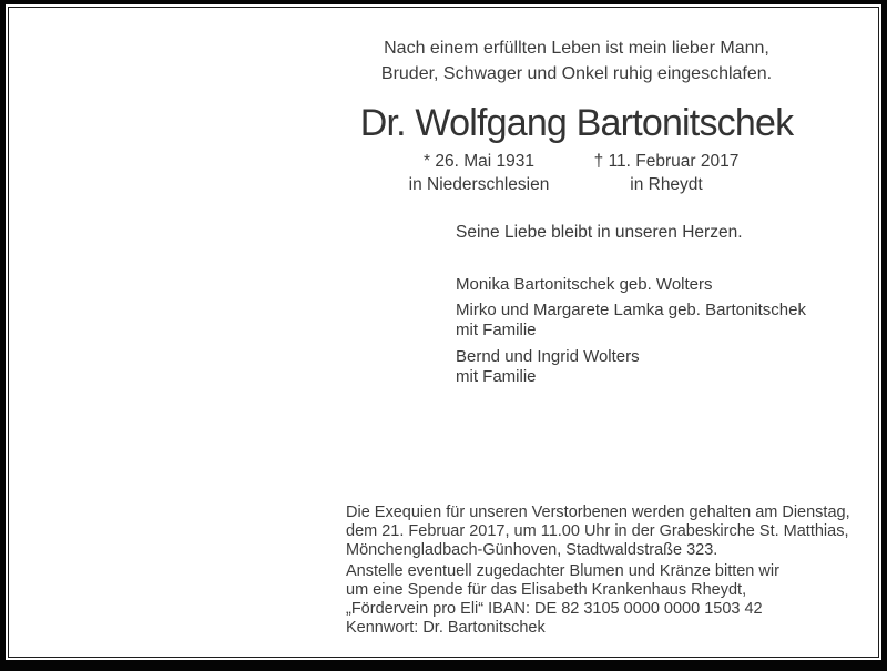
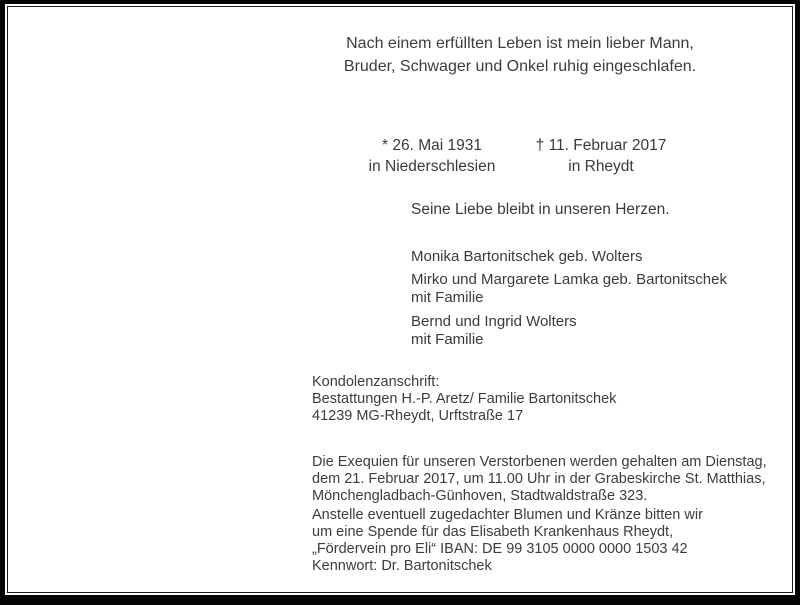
  Nach einem erfüllten Leben ist mein lieber Mann,
  Bruder, Schwager und Onkel ruhig eingeschlafen.
- Dr. Wolfgang Bartonitschek
  * 26. Mai 1931
  in Niederschlesien
  † 11. Februar 2017
  in Rheydt
  Seine Liebe bleibt in unseren Herzen.
  Monika Bartonitschek geb. Wolters
  Mirko und Margarete Lamka geb. Bartonitschek
  mit Familie
  Bernd und Ingrid Wolters
  mit Familie
+ Kondolenzanschrift:
+ Bestattungen H.-P. Aretz/ Familie Bartonitschek
+ 41239 MG-Rheydt, Urftstraße 17
  Die Exequien für unseren Verstorbenen werden gehalten am Dienstag,
  dem 21. Februar 2017, um 11.00 Uhr in der Grabeskirche St. Matthias,
  Mönchengladbach-Günhoven, Stadtwaldstraße 323.
  Anstelle eventuell zugedachter Blumen und Kränze bitten wir
  um eine Spende für das Elisabeth Krankenhaus Rheydt,
- „Fördervein pro Eli“ IBAN: DE 82 3105 0000 0000 1503 42
+ „Fördervein pro Eli“ IBAN: DE 99 3105 0000 0000 1503 42
  Kennwort: Dr. Bartonitschek
